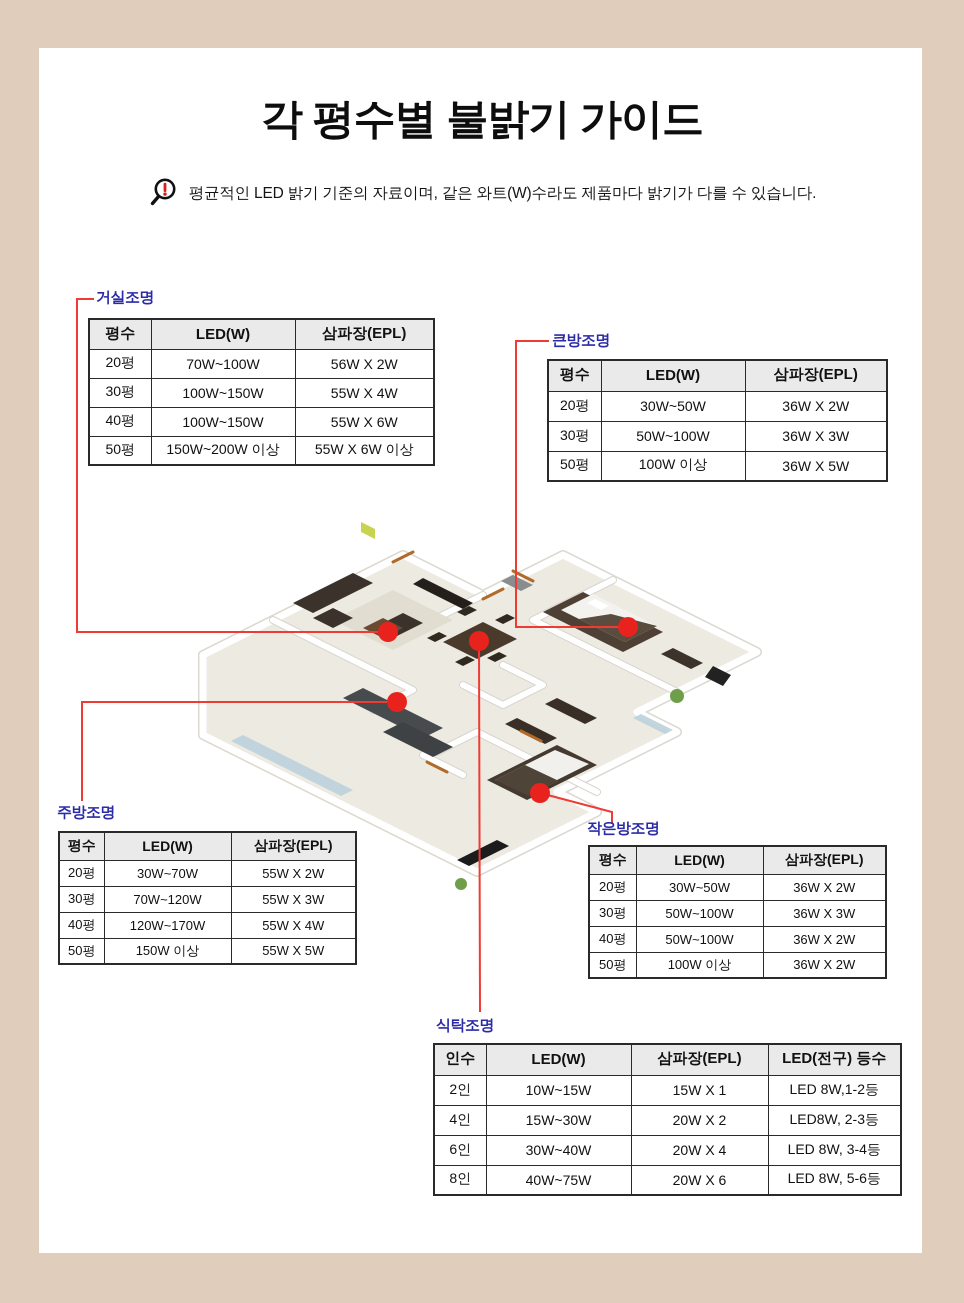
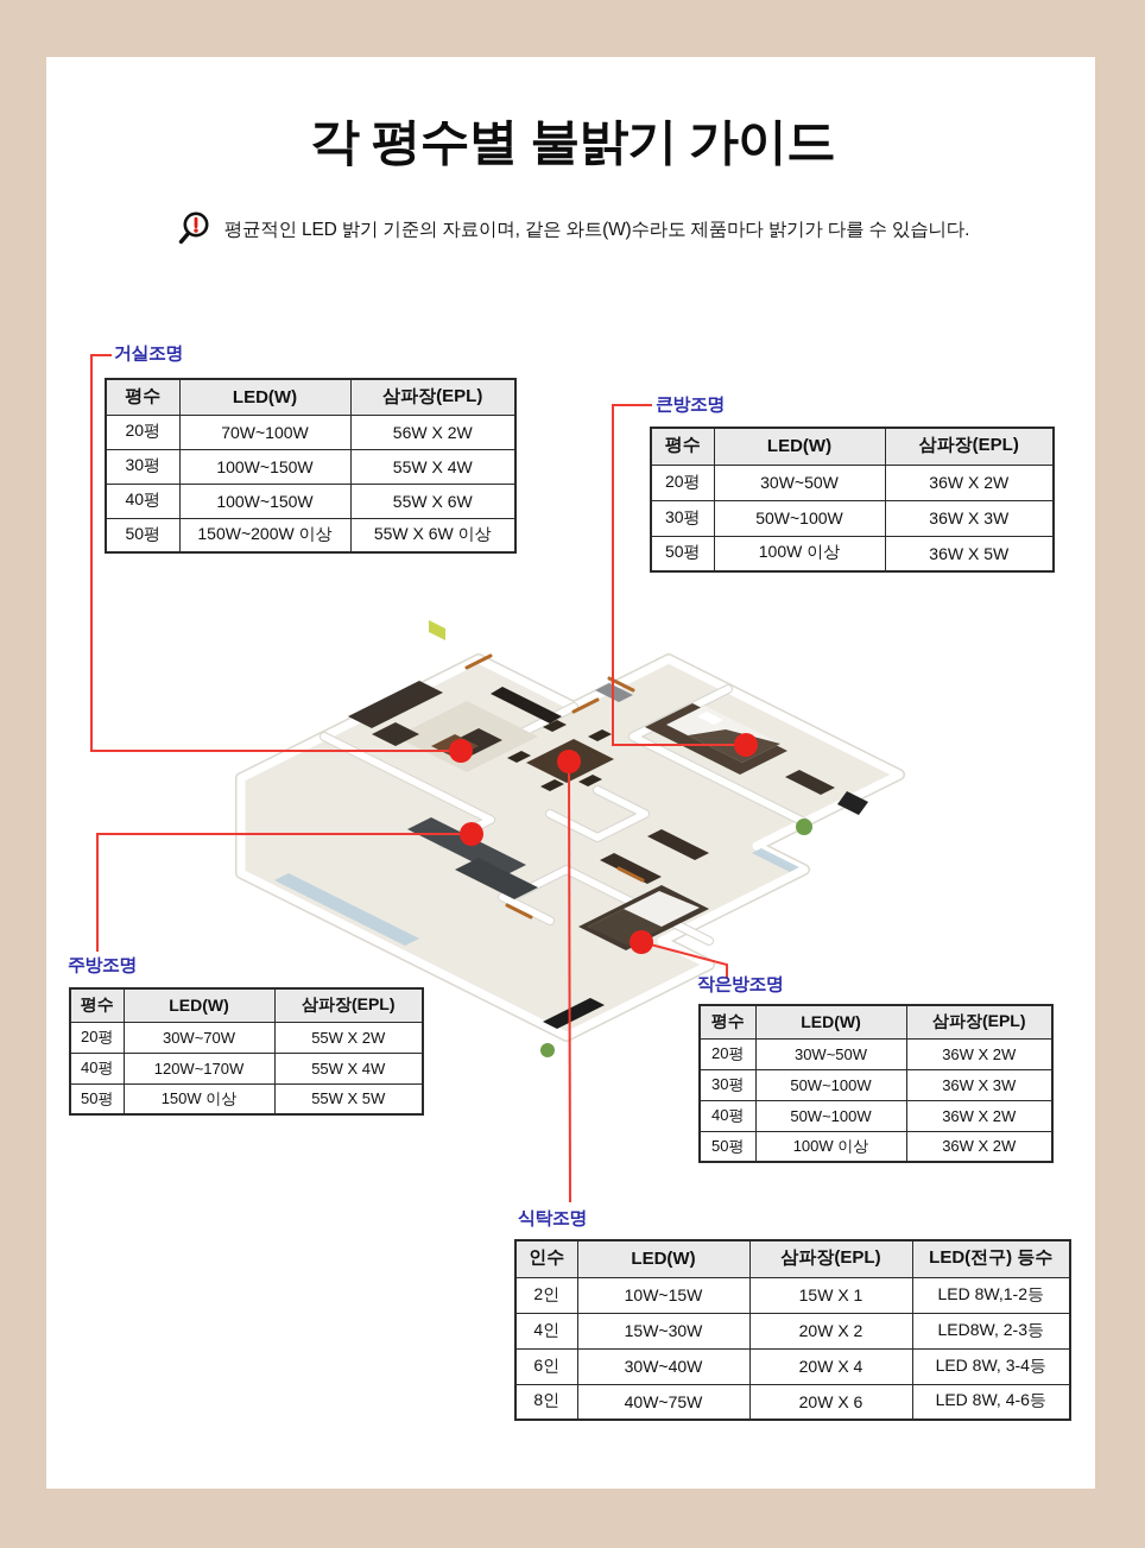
  각 평수별 불밝기 가이드
  평균적인 LED 밝기 기준의 자료이며, 같은 와트(W)수라도 제품마다 밝기가 다를 수 있습니다.
  거실조명
  큰방조명
  주방조명
  작은방조명
  식탁조명
  평수	LED(W)	삼파장(EPL)
  20평	70W~100W	56W X 2W
  30평	100W~150W	55W X 4W
  40평	100W~150W	55W X 6W
  50평	150W~200W 이상	55W X 6W 이상
  평수	LED(W)	삼파장(EPL)
  20평	30W~50W	36W X 2W
  30평	50W~100W	36W X 3W
  50평	100W 이상	36W X 5W
  평수	LED(W)	삼파장(EPL)
  20평	30W~70W	55W X 2W
- 30평	70W~120W	55W X 3W
  40평	120W~170W	55W X 4W
  50평	150W 이상	55W X 5W
  평수	LED(W)	삼파장(EPL)
  20평	30W~50W	36W X 2W
  30평	50W~100W	36W X 3W
  40평	50W~100W	36W X 2W
  50평	100W 이상	36W X 2W
  인수	LED(W)	삼파장(EPL)	LED(전구) 등수
  2인	10W~15W	15W X 1	LED 8W,1-2등
  4인	15W~30W	20W X 2	LED8W, 2-3등
  6인	30W~40W	20W X 4	LED 8W, 3-4등
- 8인	40W~75W	20W X 6	LED 8W, 5-6등
+ 8인	40W~75W	20W X 6	LED 8W, 4-6등
